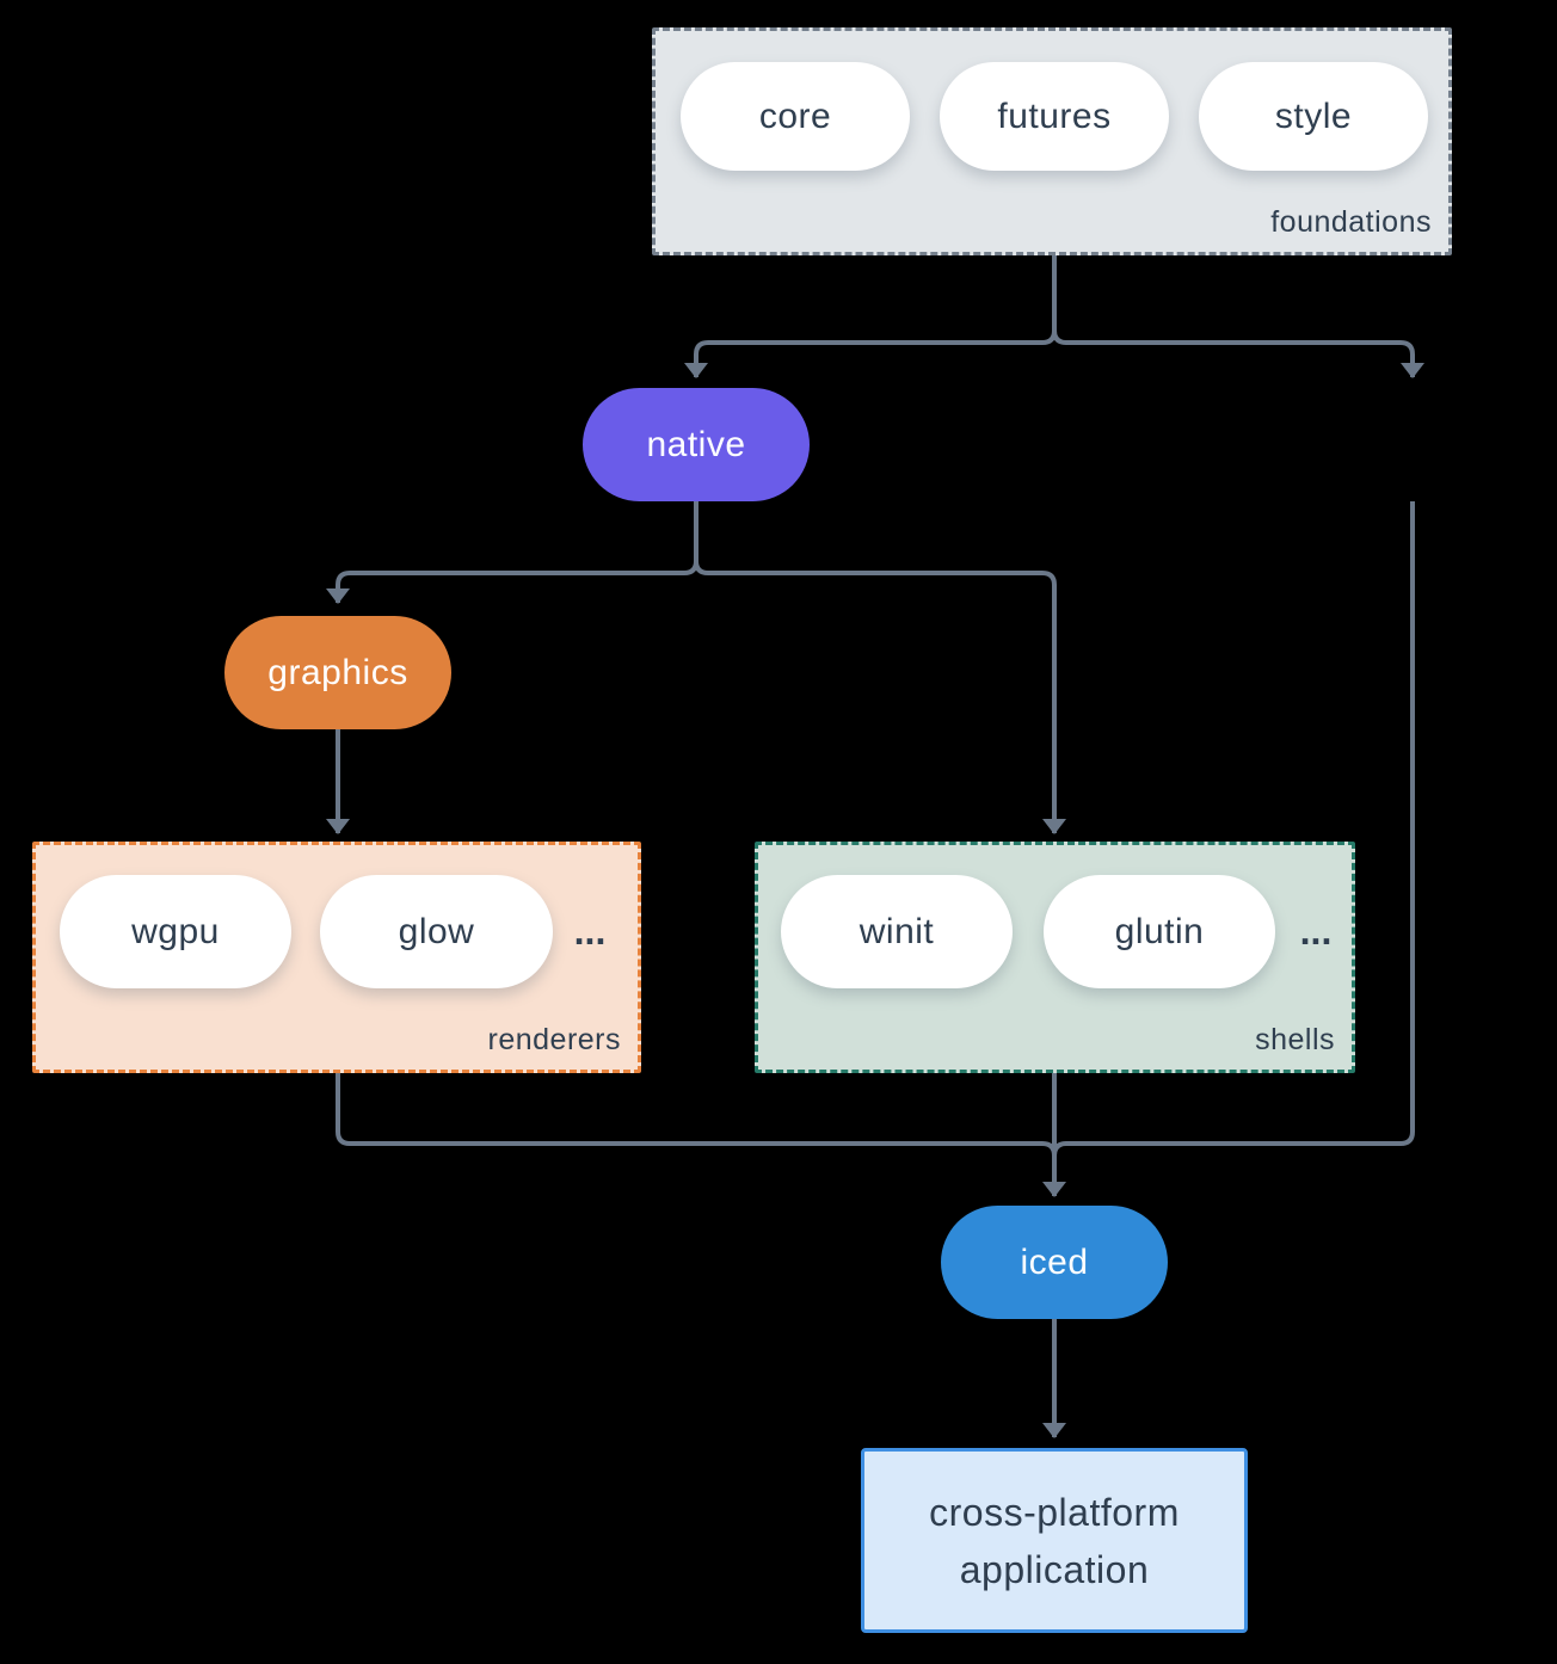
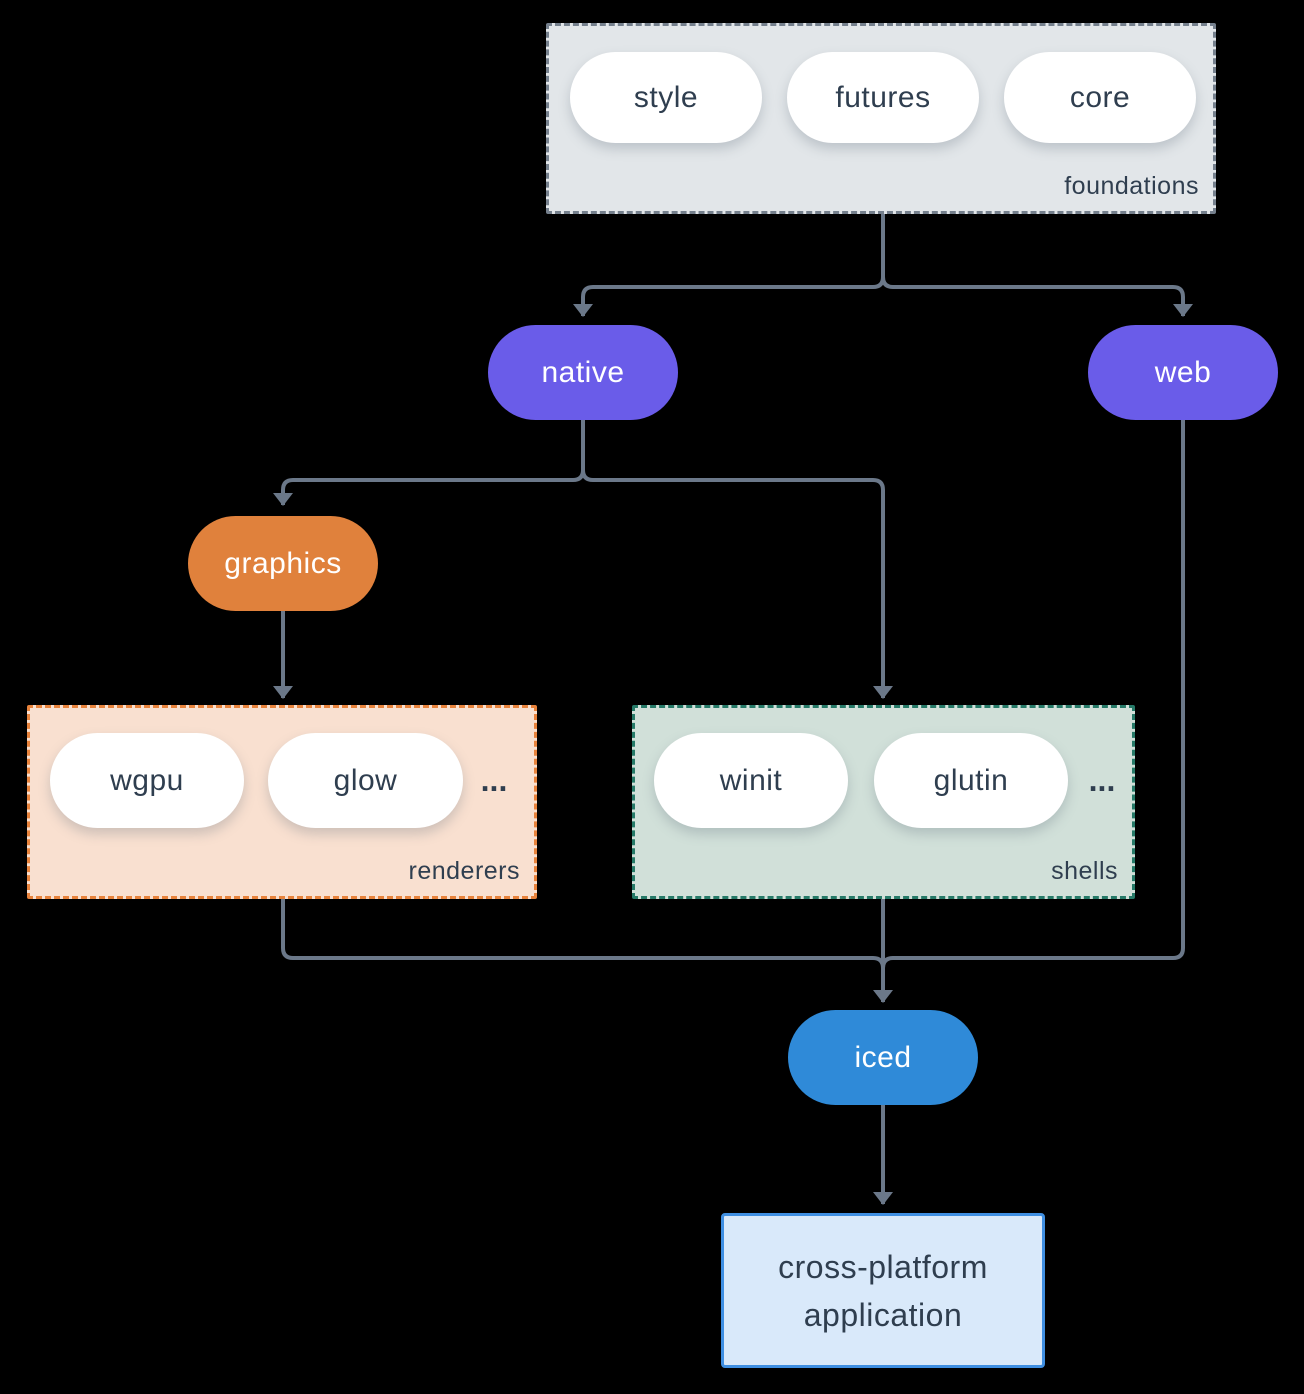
  foundations
  renderers
  shells
- core
+ style
  futures
- style
+ core
  native
+ web
  graphics
  wgpu
  glow
  ...
  winit
  glutin
  ...
  iced
  cross-platform
  application
